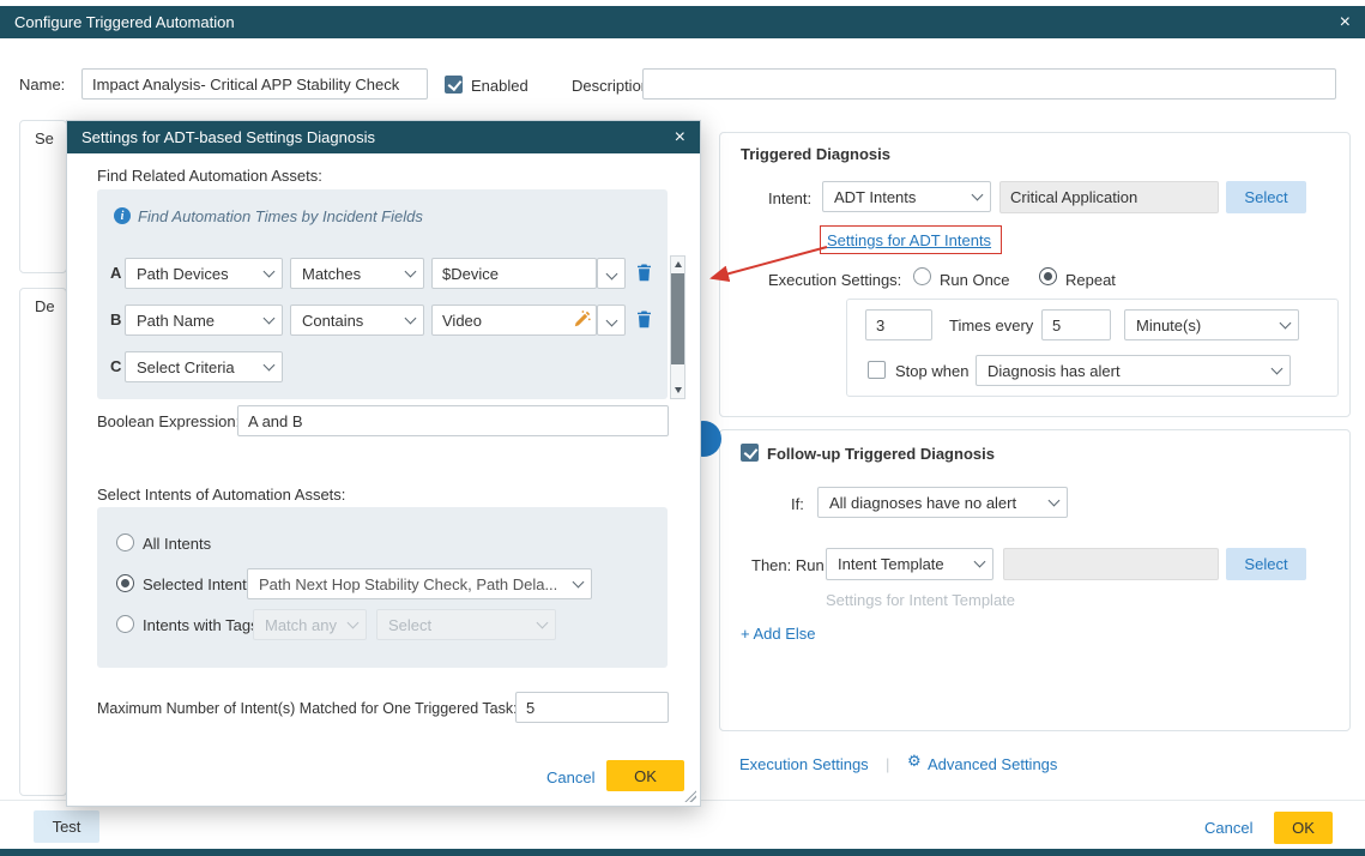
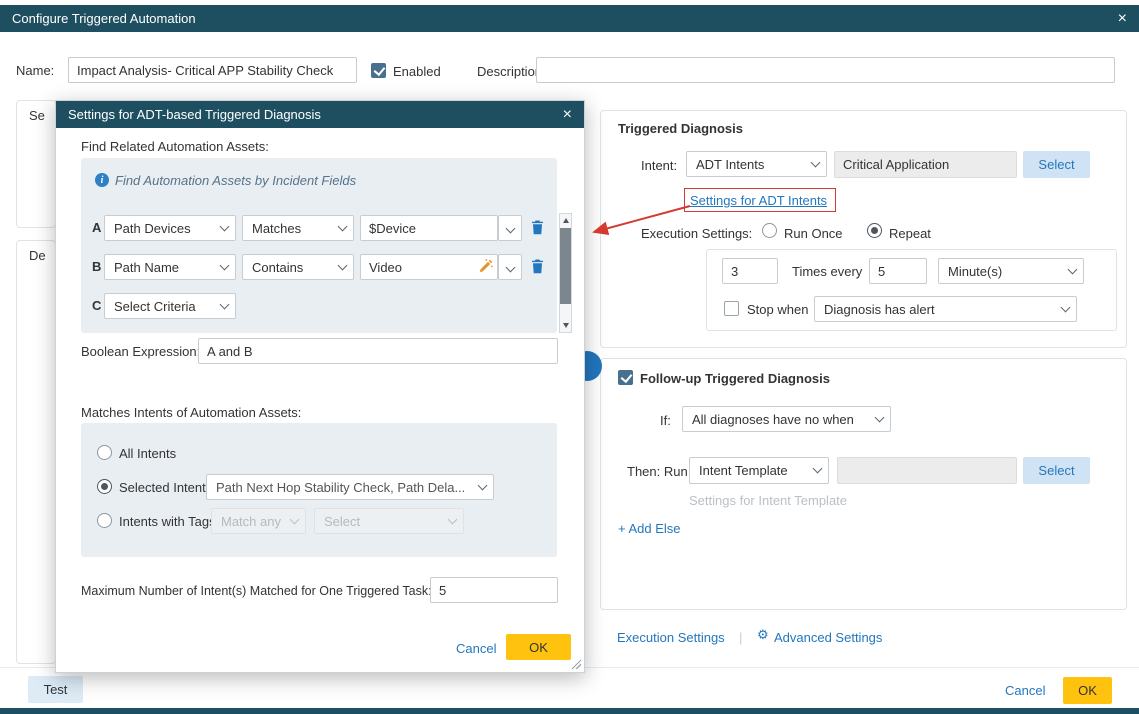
  Configure Triggered Automation
  ×
  Name:
  Impact Analysis- Critical APP Stability Check
  Enabled
  Descriptio
  Se
  De
  Triggered Diagnosis
  Intent:
  ADT Intents
  Critical Application
  Select
  Settings for ADT Intents
  Execution Settings:
  Run Once
  Repeat
  3
  Times every
  5
  Minute(s)
  Stop when
  Diagnosis has alert
  Follow-up Triggered Diagnosis
  If:
- All diagnoses have no alert
+ All diagnoses have no when
  Then: Run
  Intent Template
  Select
  Settings for Intent Template
  + Add Else
  Execution Settings
  |
  ⚙
  Advanced Settings
- Settings for ADT-based Settings Diagnosis
+ Settings for ADT-based Triggered Diagnosis
  ×
  Find Related Automation Assets:
  i
- Find Automation Times by Incident Fields
+ Find Automation Assets by Incident Fields
  A
  Path Devices
  Matches
  $Device
  B
  Path Name
  Contains
  Video
  C
  Select Criteria
  Boolean Expression
  A and B
- Select Intents of Automation Assets:
+ Matches Intents of Automation Assets:
  All Intents
  Selected Intent
  Path Next Hop Stability Check, Path Dela...
  Intents with Tag
  Match any
  Select
  Maximum Number of Intent(s) Matched for One Triggered Task
  5
  Cancel
  OK
  Test
  Cancel
  OK
